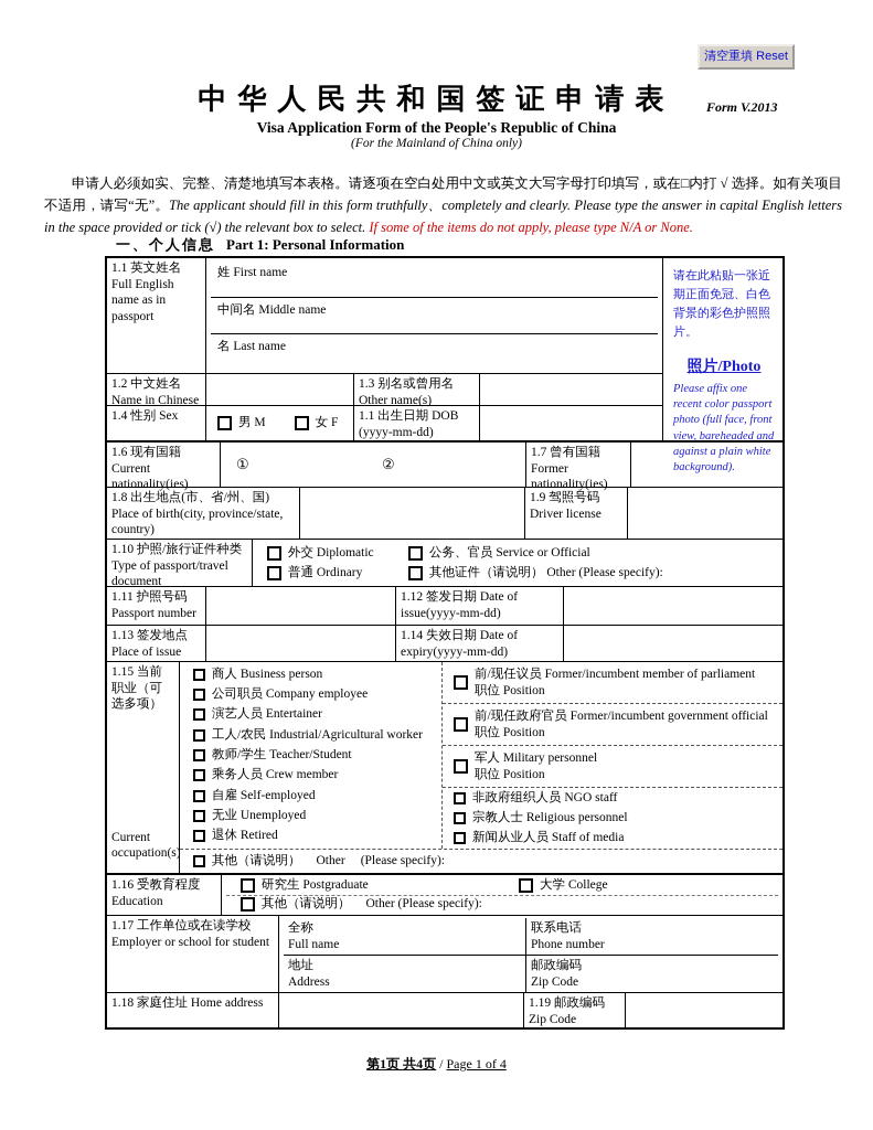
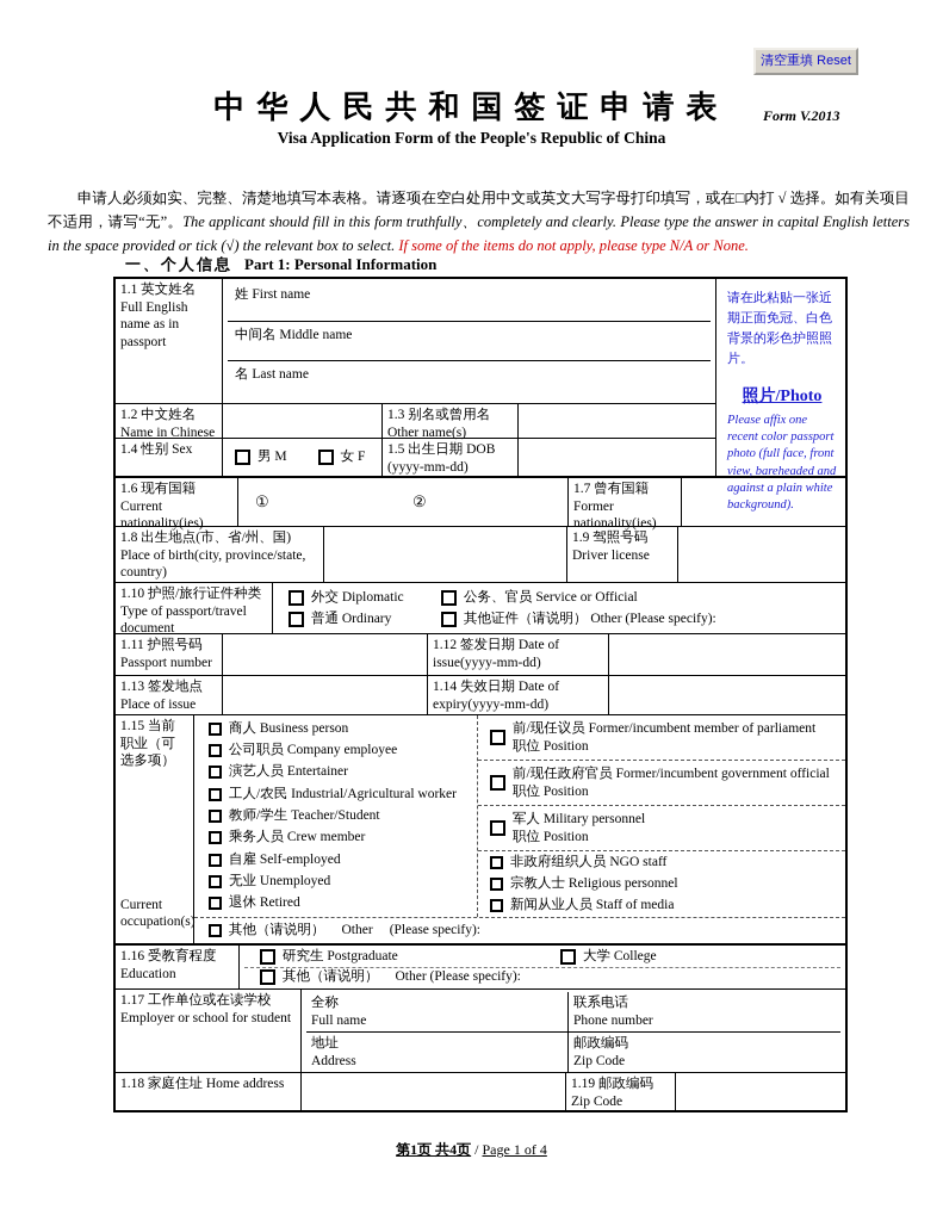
  清空重填 Reset
  中华人民共和国签证申请表
  Form V.2013
  Visa Application Form of the People's Republic of China
- (For the Mainland of China only)
  申请人必须如实、完整、清楚地填写本表格。请逐项在空白处用中文或英文大写字母打印填写，或在□内打 √ 选择。如有关项目不适用，请写“无”。The applicant should fill in this form truthfully、completely and clearly. Please type the answer in capital English letters in the space provided or tick (√) the relevant box to select. If some of the items do not apply, please type N/A or None.
  一、个人信息 Part 1: Personal Information
  1.1 英文姓名 Full English name as in passport
  姓 First name
  中间名 Middle name
  名 Last name
  1.2 中文姓名 Name in Chinese
  1.3 别名或曾用名 Other name(s)
  1.4 性别 Sex
  男
  M
  女
  F
- 1.1 出生日期 DOB (yyyy-mm-dd)
+ 1.5 出生日期 DOB (yyyy-mm-dd)
  请在此粘贴一张近期正面免冠、白色背景的彩色护照照片。
  照片/Photo
  Please affix one recent color passport photo (full face, front view, bareheaded and against a plain white background).
  1.6 现有国籍 Current nationality(ies)
  ①
  ②
  1.7 曾有国籍 Former nationality(ies)
  1.8 出生地点(市、省/州、国) Place of birth(city, province/state, country)
  1.9 驾照号码 Driver license
  1.10 护照/旅行证件种类 Type of passport/travel document
  外交
  Diplomatic
  公务、官员
  Service or Official
  普通
  Ordinary
  其他证件（请说明）
  Other (Please specify):
  1.11 护照号码 Passport number
  1.12 签发日期 Date of issue(yyyy-mm-dd)
  1.13 签发地点 Place of issue
  1.14 失效日期 Date of expiry(yyyy-mm-dd)
  1.15 当前职业（可选多项）
  Current occupation(s)
  商人
  Business person
  公司职员
  Company employee
  演艺人员
  Entertainer
  工人/农民
  Industrial/Agricultural worker
  教师/学生
  Teacher/Student
  乘务人员
  Crew member
  自雇
  Self-employed
  无业
  Unemployed
  退休
  Retired
  前/现任议员 Former/incumbent member of parliament
  职位
  Position
  前/现任政府官员 Former/incumbent government official
  职位
  Position
  军人 Military personnel
  职位
  Position
  非政府组织人员
  NGO staff
  宗教人士
  Religious personnel
  新闻从业人员
  Staff of media
  其他（请说明）
  Other
  (Please specify):
  1.16 受教育程度 Education
  研究生
  Postgraduate
  大学
  College
  其他（请说明）
  Other (Please specify):
  1.17 工作单位或在读学校 Employer or school for student
  全称
  Full name
  联系电话
  Phone number
  地址
  Address
  邮政编码
  Zip Code
  1.18 家庭住址 Home address
  1.19 邮政编码 Zip Code
  第1页 共4页 / Page 1 of 4
